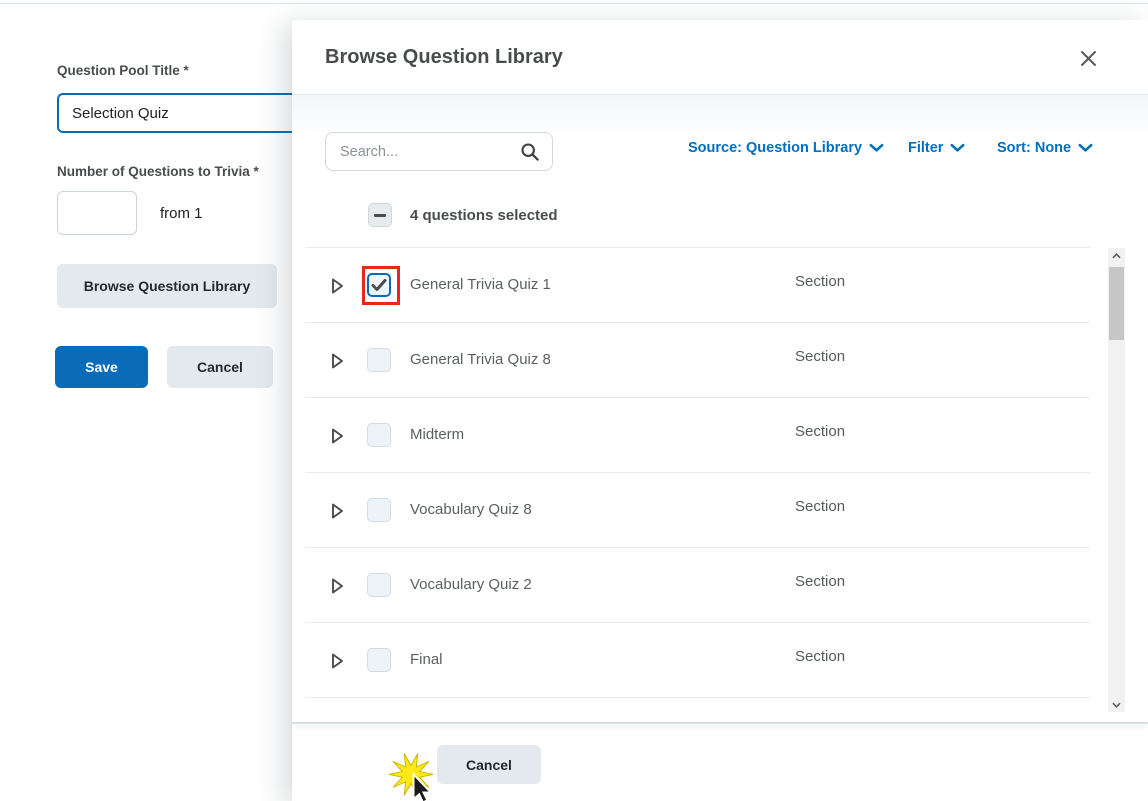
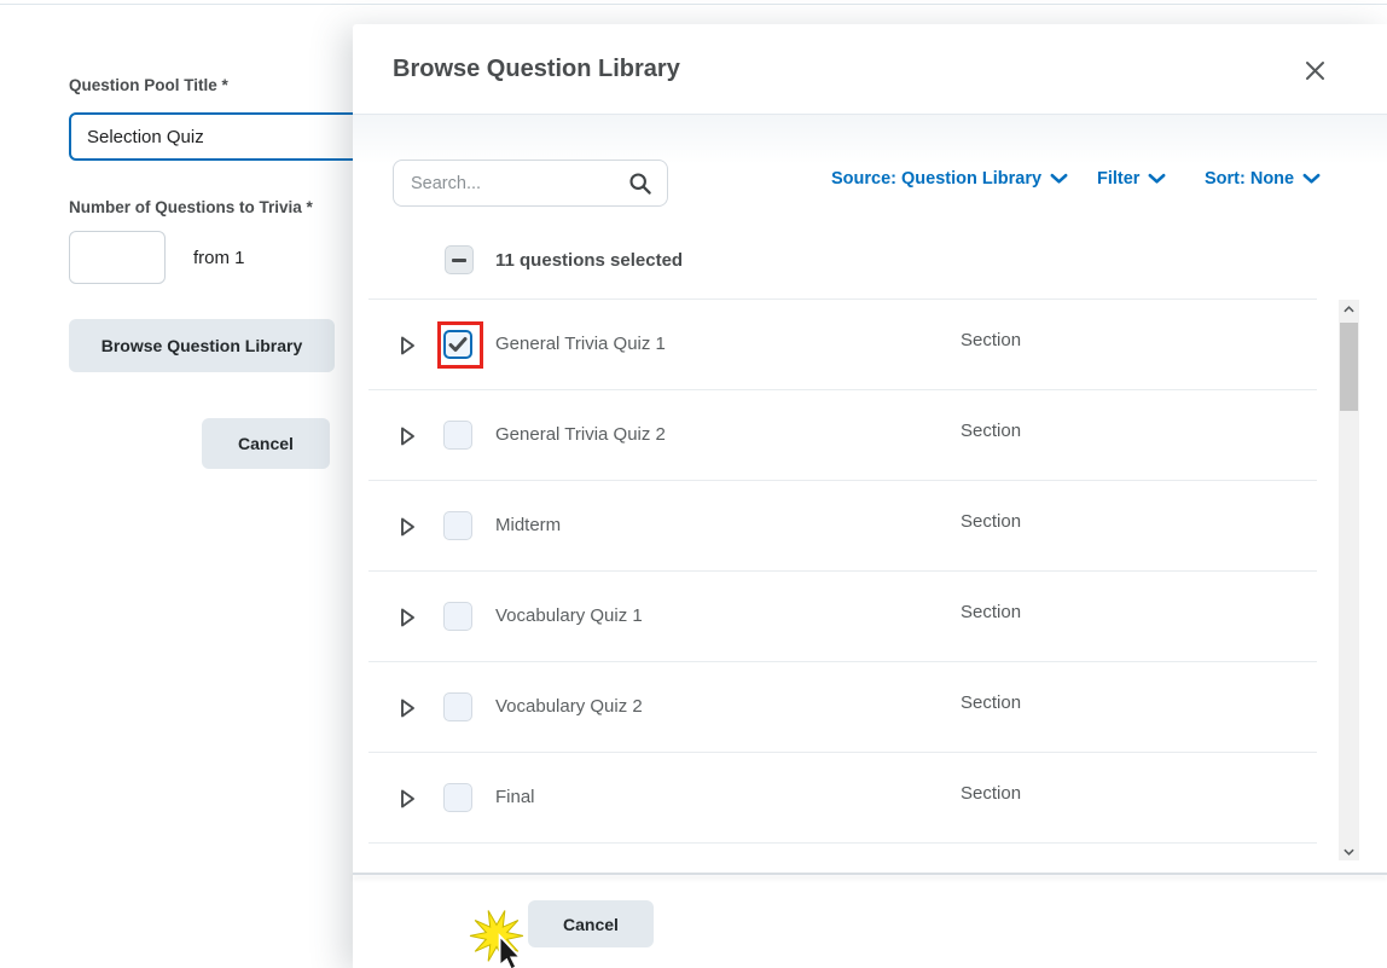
  Question Pool Title *
  Selection Quiz
  Number of Questions to Trivia *
  from 1
  Browse Question Library
- Save
  Cancel
  Browse Question Library
  Search...
  Source: Question Library
  Filter
  Sort: None
- 4 questions selected
+ 11 questions selected
  General Trivia Quiz 1
  Section
- General Trivia Quiz 8
+ General Trivia Quiz 2
  Section
  Midterm
  Section
- Vocabulary Quiz 8
+ Vocabulary Quiz 1
  Section
  Vocabulary Quiz 2
  Section
  Final
  Section
  Cancel
